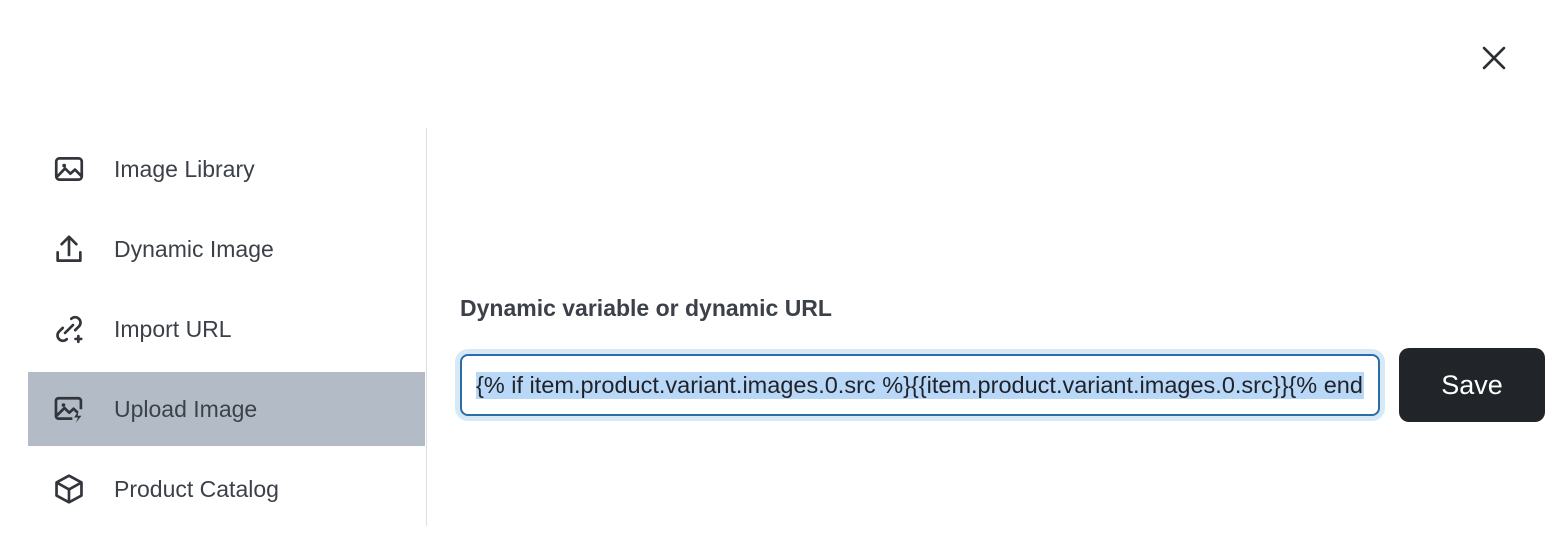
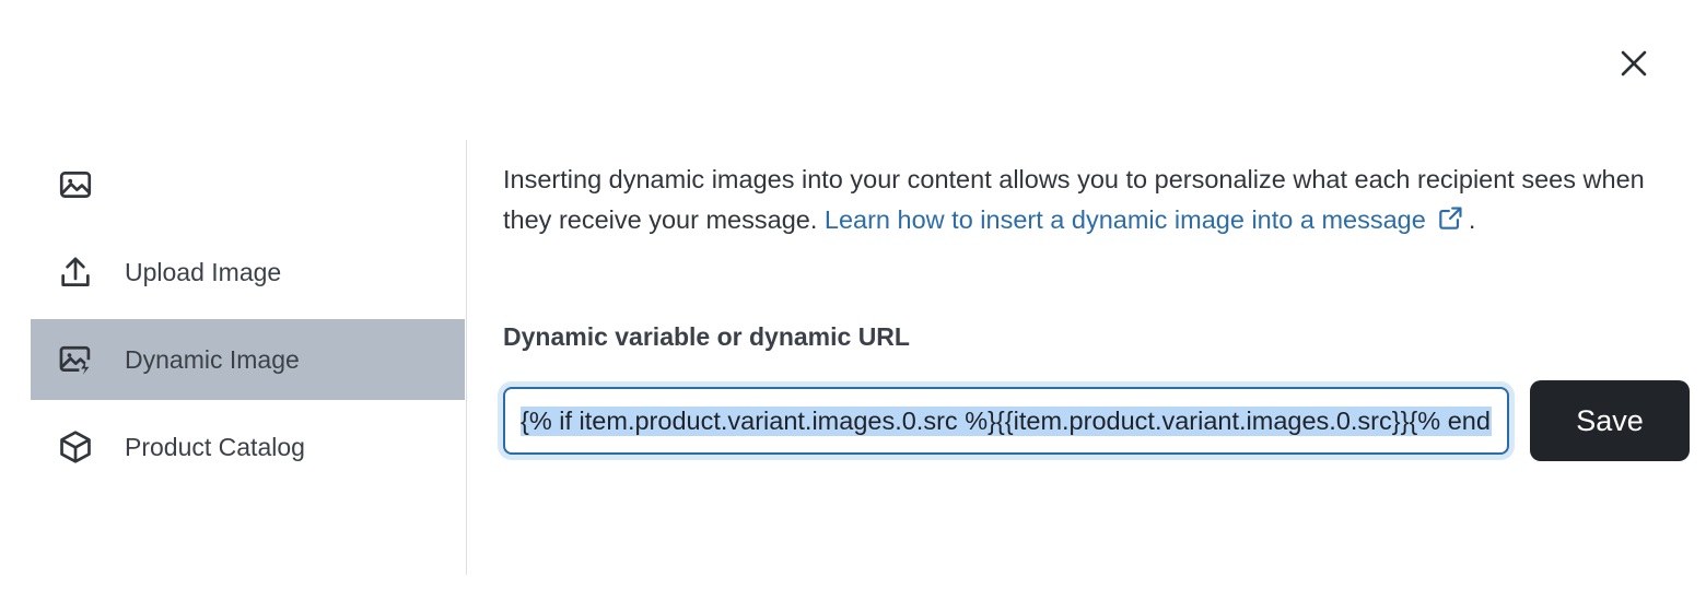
- Image Library
- Dynamic Image
+ Upload Image
- Import URL
- Upload Image
+ Dynamic Image
  Product Catalog
+ Inserting dynamic images into your content allows you to personalize what each recipient sees when they receive your message. Learn how to insert a dynamic image into a message .
  Dynamic variable or dynamic URL
  {% if item.product.variant.images.0.src %}{{item.product.variant.images.0.src}}{% end
  Save
